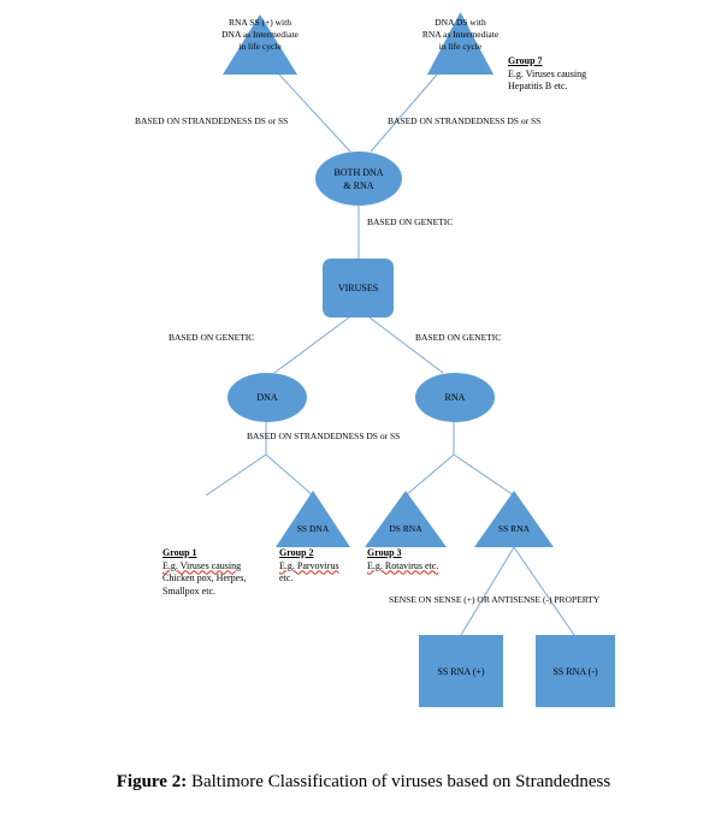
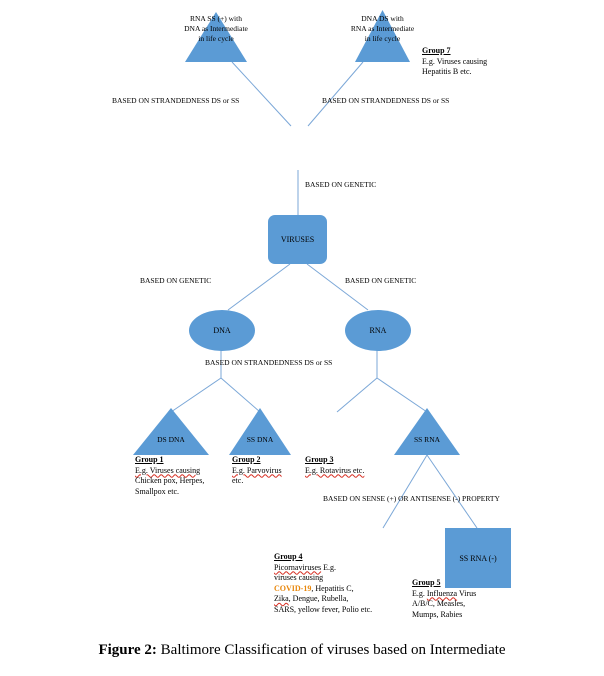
  RNA SS (+) with
  DNA as Intermediate
  in life cycle
  DNA DS with
  RNA as Intermediate
  in life cycle
  Group 7
  E.g. Viruses causing
  Hepatitis B etc.
  BASED ON STRANDEDNESS DS or SS
  BASED ON STRANDEDNESS DS or SS
- BOTH DNA
- & RNA
  BASED ON GENETIC
  VIRUSES
  BASED ON GENETIC
  BASED ON GENETIC
  DNA
  RNA
  BASED ON STRANDEDNESS DS or SS
+ DS DNA
  SS DNA
- DS RNA
  SS RNA
  Group 1
  E.g. Viruses causing
  Chicken pox, Herpes,
  Smallpox etc.
  Group 2
  E.g. Parvovirus
  etc.
  Group 3
  E.g. Rotavirus etc.
- SENSE ON SENSE (+) OR ANTISENSE (-) PROPERTY
+ BASED ON SENSE (+) OR ANTISENSE (-) PROPERTY
- SS RNA (+)
  SS RNA (-)
+ Group 4
+ Picornaviruses E.g.
+ viruses causing
+ COVID-19, Hepatitis C,
+ Zika, Dengue, Rubella,
+ SARS, yellow fever, Polio etc.
+ Group 5
+ E.g. Influenza Virus
+ A/B/C, Measles,
+ Mumps, Rabies
- Figure 2: Baltimore Classification of viruses based on Strandedness
+ Figure 2: Baltimore Classification of viruses based on Intermediate
